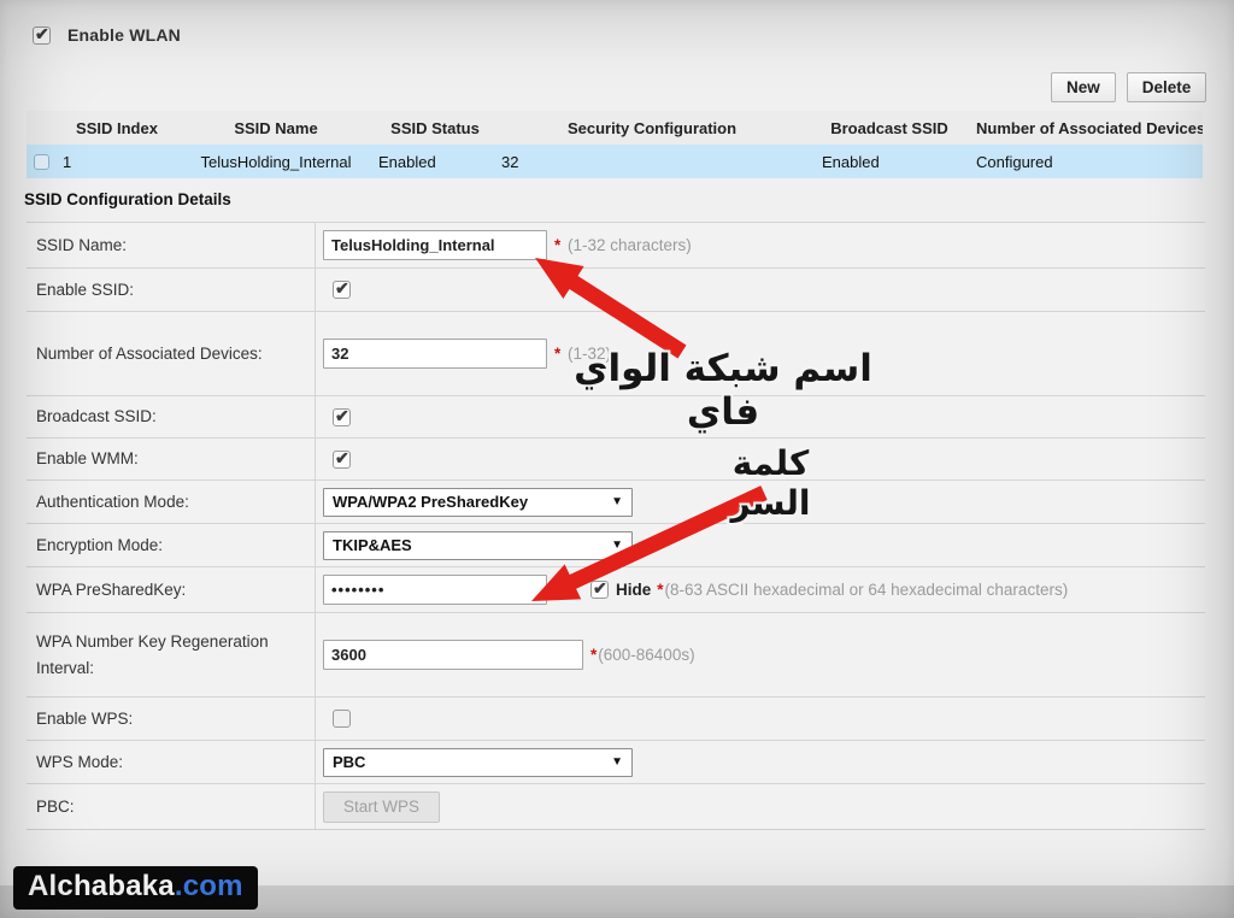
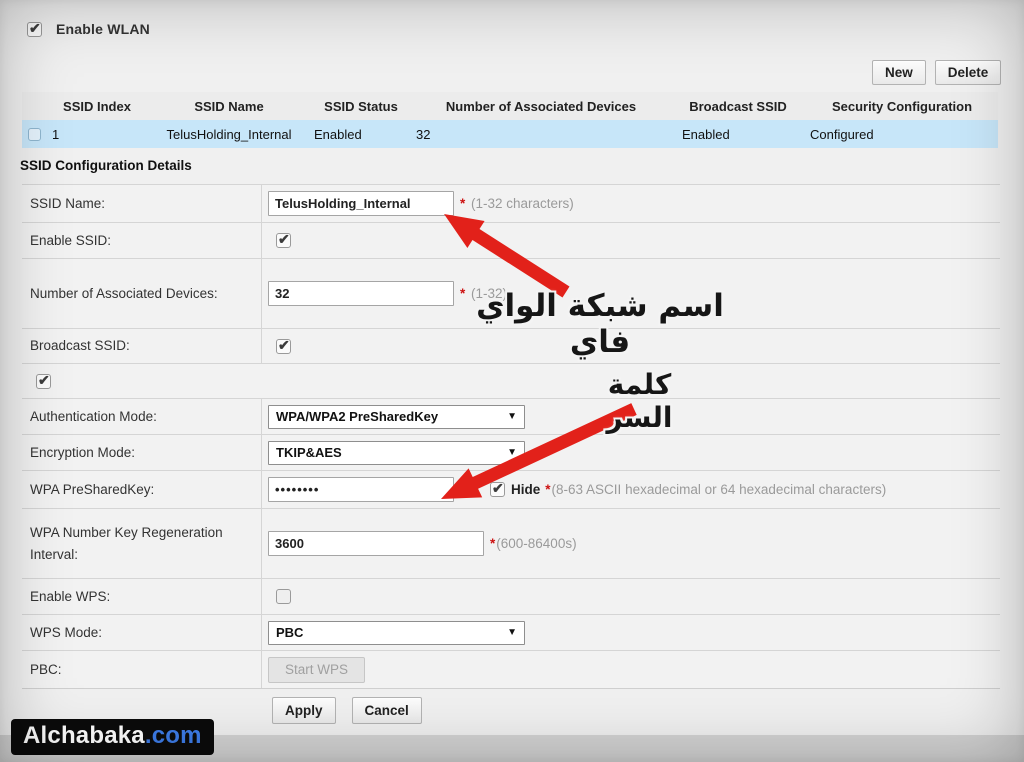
  Enable WLAN
  New
  Delete
  SSID Index
  SSID Name
  SSID Status
- Security Configuration
+ Number of Associated Devices
  Broadcast SSID
- Number of Associated Devices
+ Security Configuration
  1
  TelusHolding_Internal
  Enabled
  32
  Enabled
  Configured
  SSID Configuration Details
  SSID Name:
  TelusHolding_Internal
  *
  (1-32 characters)
  Enable SSID:
  Number of Associated Devices:
  32
  *
  (1-32)
  Broadcast SSID:
- Enable WMM:
  Authentication Mode:
  WPA/WPA2 PreSharedKey
  ▼
  Encryption Mode:
  TKIP&AES
  ▼
  WPA PreSharedKey:
  ••••••••
  Hide
  *
  (8-63 ASCII hexadecimal or 64 hexadecimal characters)
  WPA Number Key Regeneration Interval:
  3600
  *
  (600-86400s)
  Enable WPS:
  WPS Mode:
  PBC
  ▼
  PBC:
  Start WPS
+ Apply
+ Cancel
  اسم شبكة الواي فاي
  كلمة السر
  Alchabaka.com
